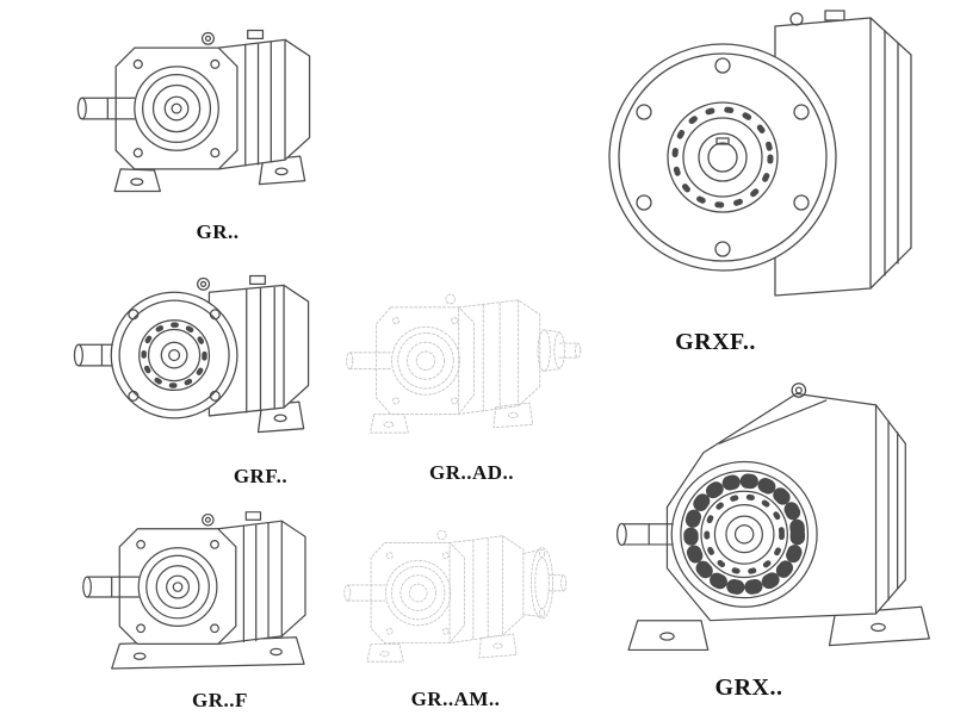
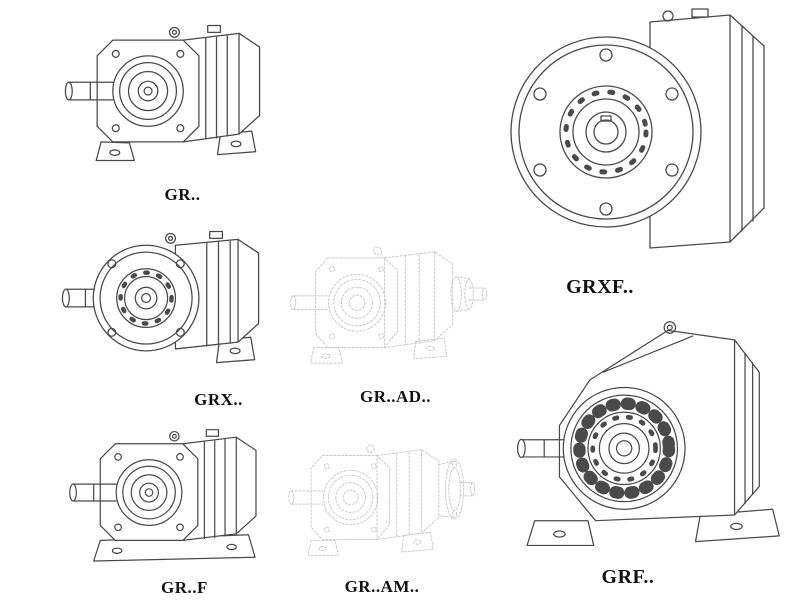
  GR..
  GRXF..
- GRF..
+ GRX..
  GR..AD..
  GR..F
  GR..AM..
- GRX..
+ GRF..
